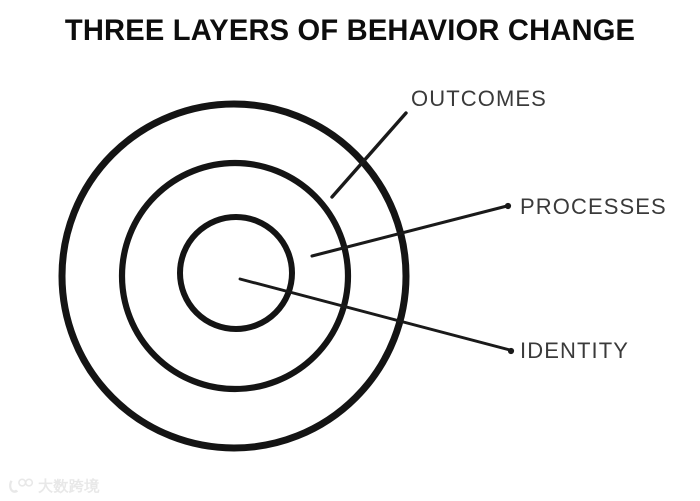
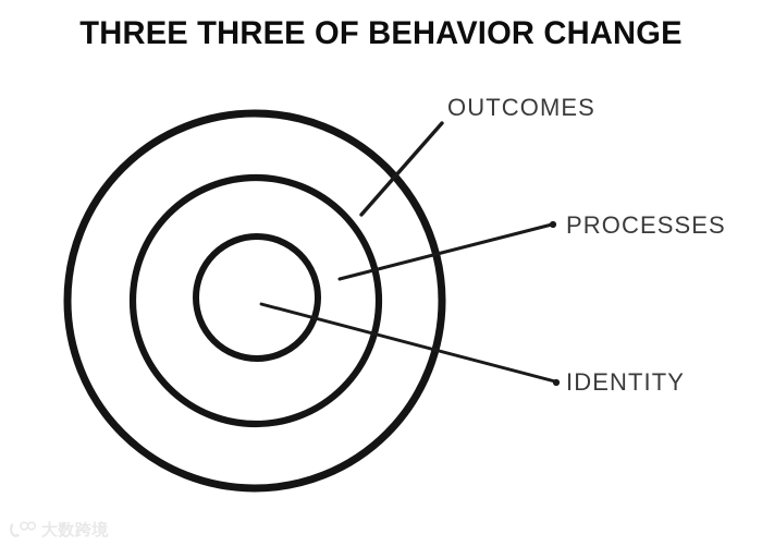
- THREE LAYERS OF BEHAVIOR CHANGE
+ THREE THREE OF BEHAVIOR CHANGE
  OUTCOMES
  PROCESSES
  IDENTITY
